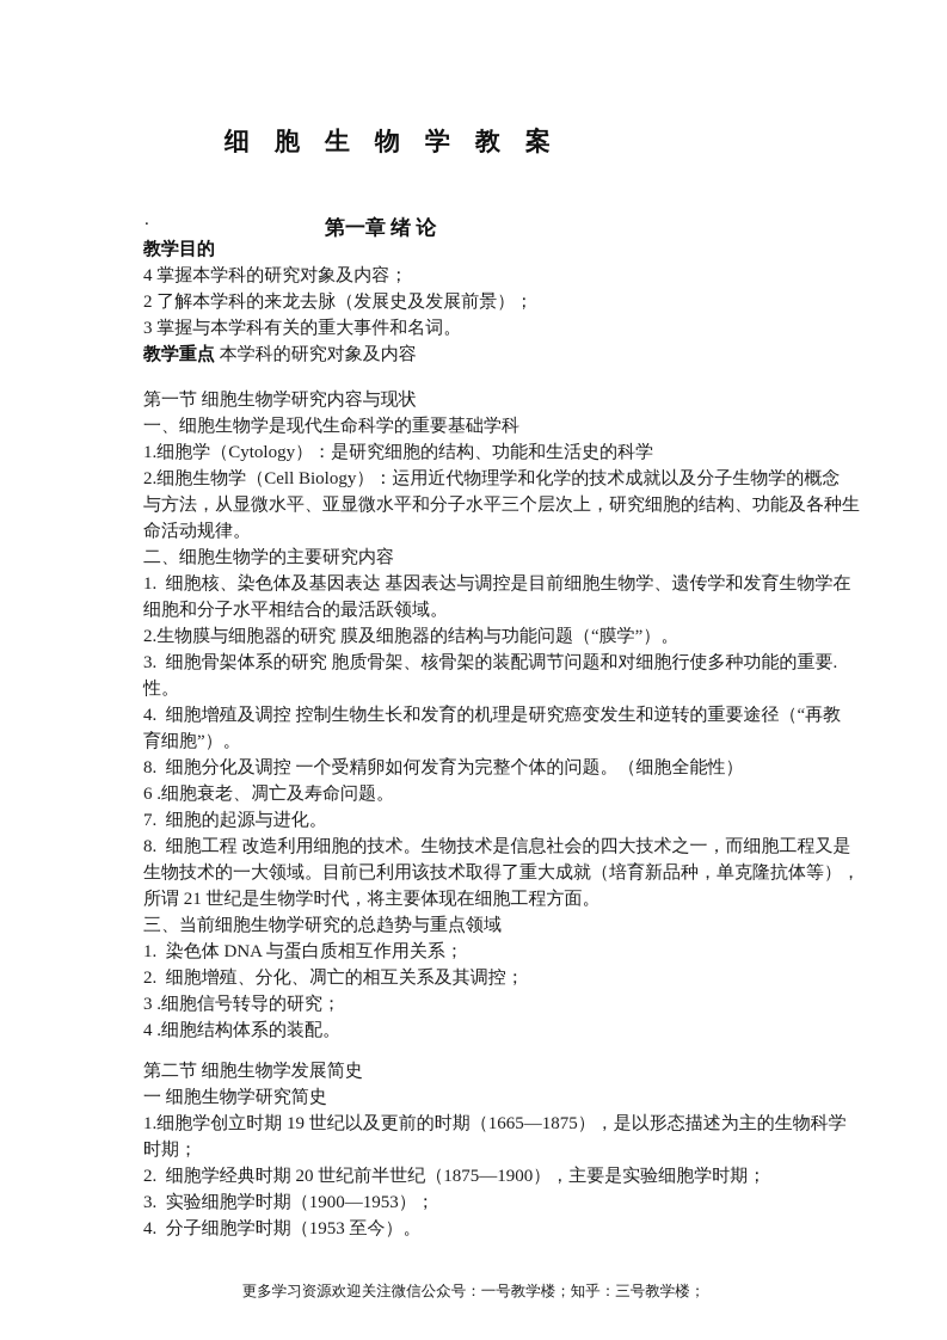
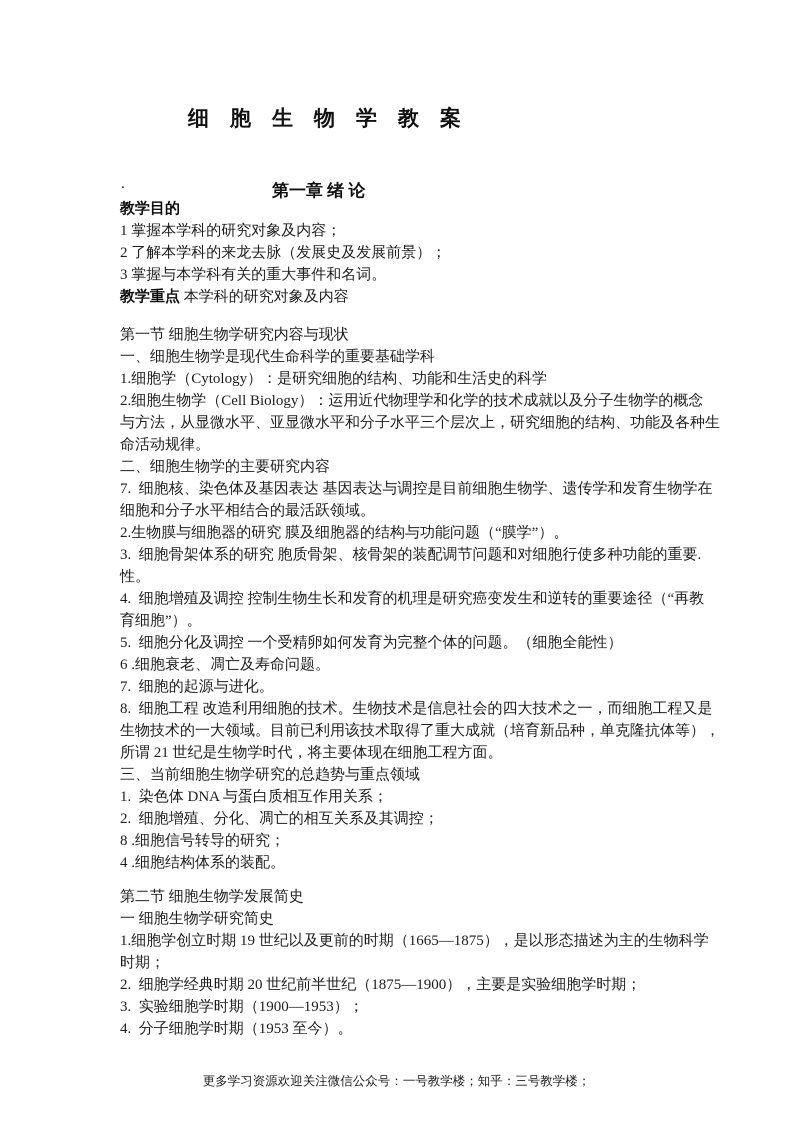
  细 胞 生 物 学 教 案
  .
  第一章 绪 论
  教学目的
- 4 掌握本学科的研究对象及内容；
+ 1 掌握本学科的研究对象及内容；
  2 了解本学科的来龙去脉（发展史及发展前景）；
  3 掌握与本学科有关的重大事件和名词。
  教学重点 本学科的研究对象及内容
  第一节 细胞生物学研究内容与现状
  一、细胞生物学是现代生命科学的重要基础学科
  1.细胞学（Cytology）：是研究细胞的结构、功能和生活史的科学
  2.细胞生物学（Cell Biology）：运用近代物理学和化学的技术成就以及分子生物学的概念
  与方法，从显微水平、亚显微水平和分子水平三个层次上，研究细胞的结构、功能及各种生
  命活动规律。
  二、细胞生物学的主要研究内容
- 1. 细胞核、染色体及基因表达 基因表达与调控是目前细胞生物学、遗传学和发育生物学在
+ 7. 细胞核、染色体及基因表达 基因表达与调控是目前细胞生物学、遗传学和发育生物学在
  细胞和分子水平相结合的最活跃领域。
  2.生物膜与细胞器的研究 膜及细胞器的结构与功能问题（“膜学”）。
  3. 细胞骨架体系的研究 胞质骨架、核骨架的装配调节问题和对细胞行使多种功能的重要.
  性。
  4. 细胞增殖及调控 控制生物生长和发育的机理是研究癌变发生和逆转的重要途径（“再教
  育细胞”）。
- 8. 细胞分化及调控 一个受精卵如何发育为完整个体的问题。（细胞全能性）
+ 5. 细胞分化及调控 一个受精卵如何发育为完整个体的问题。（细胞全能性）
  6 .细胞衰老、凋亡及寿命问题。
  7. 细胞的起源与进化。
  8. 细胞工程 改造利用细胞的技术。生物技术是信息社会的四大技术之一，而细胞工程又是
  生物技术的一大领域。目前已利用该技术取得了重大成就（培育新品种，单克隆抗体等），
  所谓 21 世纪是生物学时代，将主要体现在细胞工程方面。
  三、当前细胞生物学研究的总趋势与重点领域
  1. 染色体 DNA 与蛋白质相互作用关系；
  2. 细胞增殖、分化、凋亡的相互关系及其调控；
- 3 .细胞信号转导的研究；
+ 8 .细胞信号转导的研究；
  4 .细胞结构体系的装配。
  第二节 细胞生物学发展简史
  一 细胞生物学研究简史
  1.细胞学创立时期 19 世纪以及更前的时期（1665—1875），是以形态描述为主的生物科学
  时期；
  2. 细胞学经典时期 20 世纪前半世纪（1875—1900），主要是实验细胞学时期；
  3. 实验细胞学时期（1900—1953）；
  4. 分子细胞学时期（1953 至今）。
  更多学习资源欢迎关注微信公众号：一号教学楼；知乎：三号教学楼；
